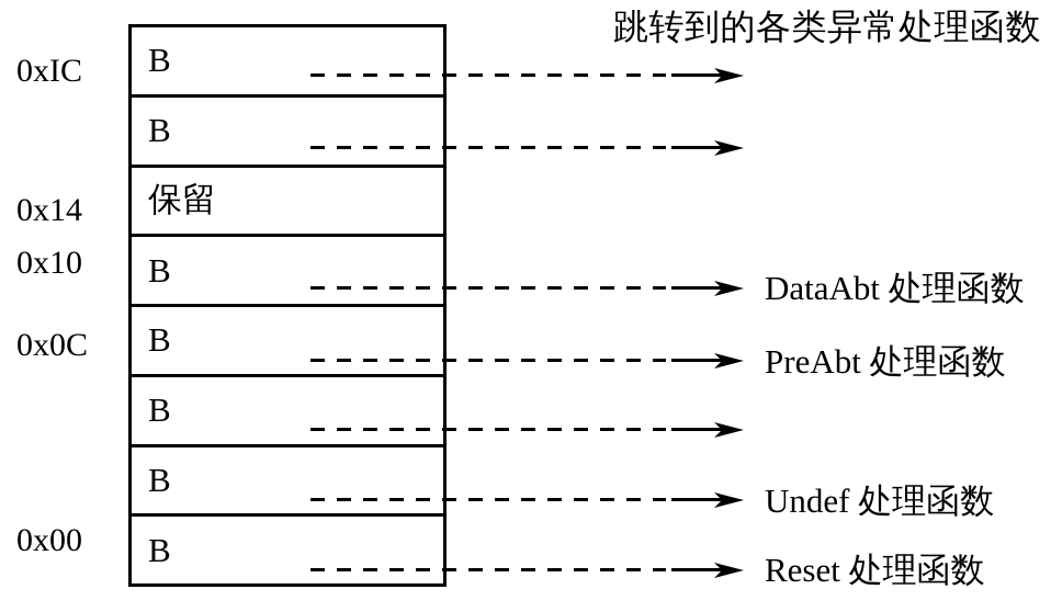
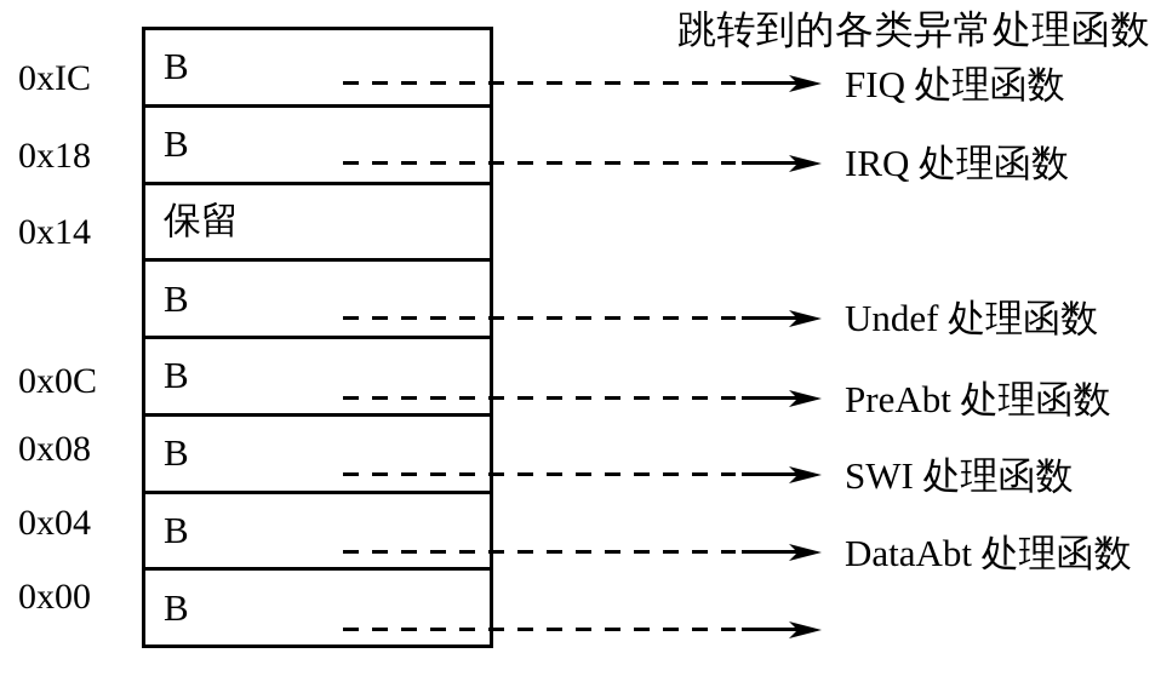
  跳转到的各类异常处理函数
  0xIC
+ 0x18
  0x14
- 0x10
  0x0C
+ 0x08
+ 0x04
  0x00
  B
  B
  保留
  B
  B
  B
  B
  B
+ FIQ 处理函数
+ IRQ 处理函数
- DataAbt 处理函数
+ Undef 处理函数
  PreAbt 处理函数
+ SWI 处理函数
- Undef 处理函数
+ DataAbt 处理函数
- Reset 处理函数
